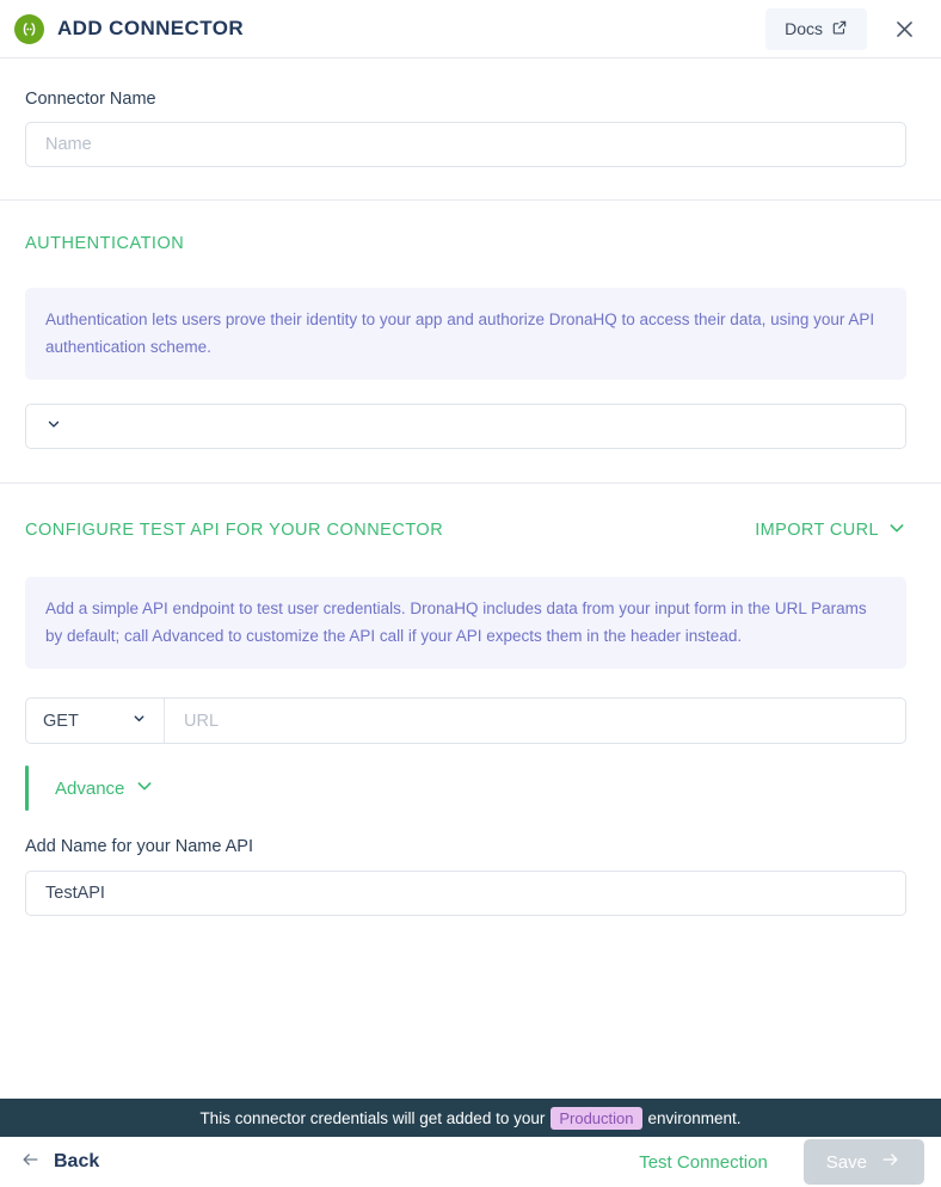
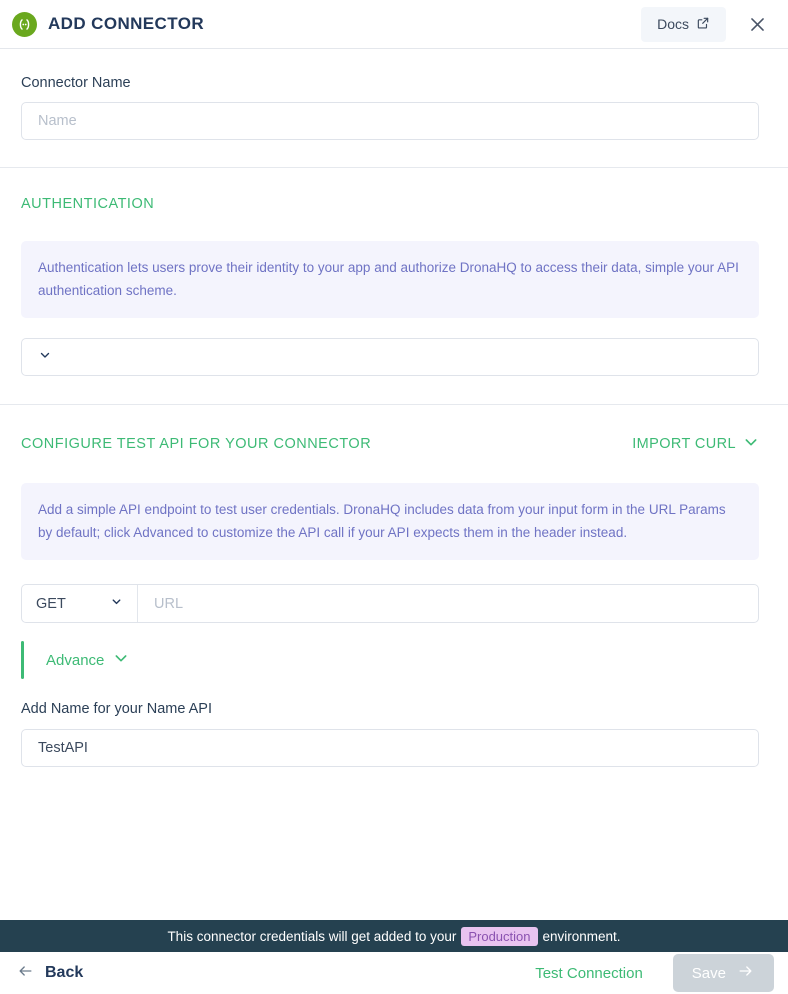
  ADD CONNECTOR
  Docs
  Connector Name
  Name
  AUTHENTICATION
- Authentication lets users prove their identity to your app and authorize DronaHQ to access their data, using your API authentication scheme.
+ Authentication lets users prove their identity to your app and authorize DronaHQ to access their data, simple your API authentication scheme.
  CONFIGURE TEST API FOR YOUR CONNECTOR
  IMPORT CURL
- Add a simple API endpoint to test user credentials. DronaHQ includes data from your input form in the URL Params by default; call Advanced to customize the API call if your API expects them in the header instead.
+ Add a simple API endpoint to test user credentials. DronaHQ includes data from your input form in the URL Params by default; click Advanced to customize the API call if your API expects them in the header instead.
  GET
  URL
  Advance
  Add Name for your Name API
  TestAPI
  This connector credentials will get added to your
  Production
  environment.
  Back
  Test Connection
  Save
